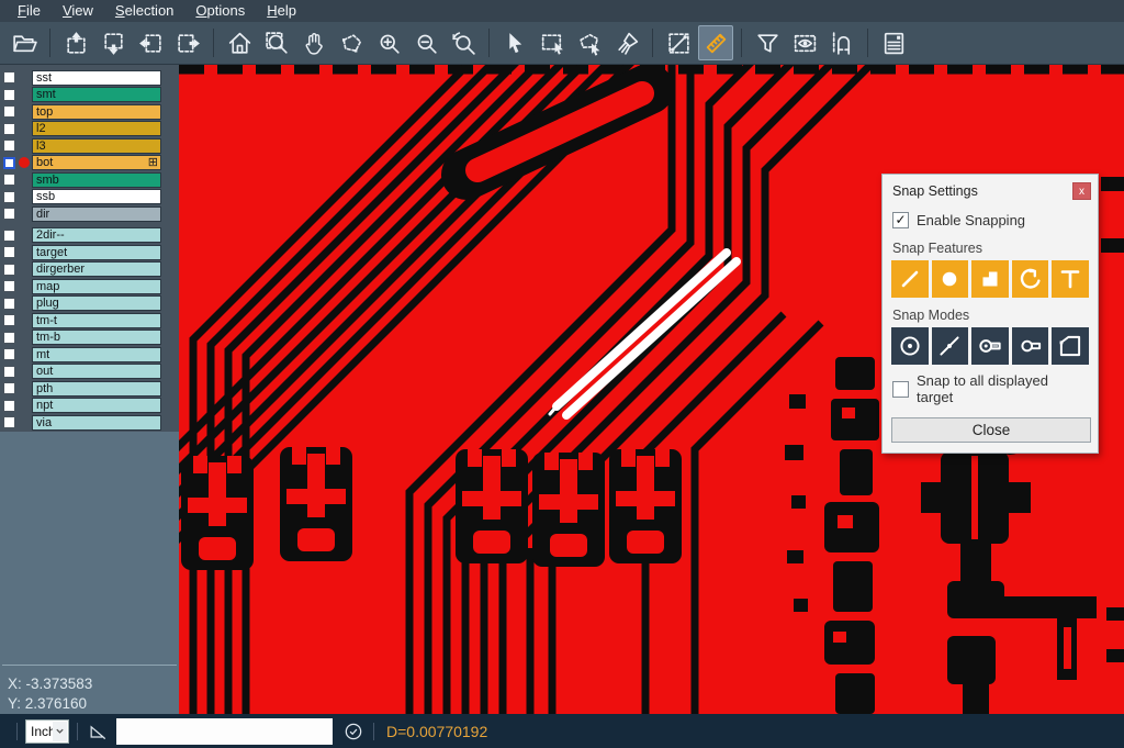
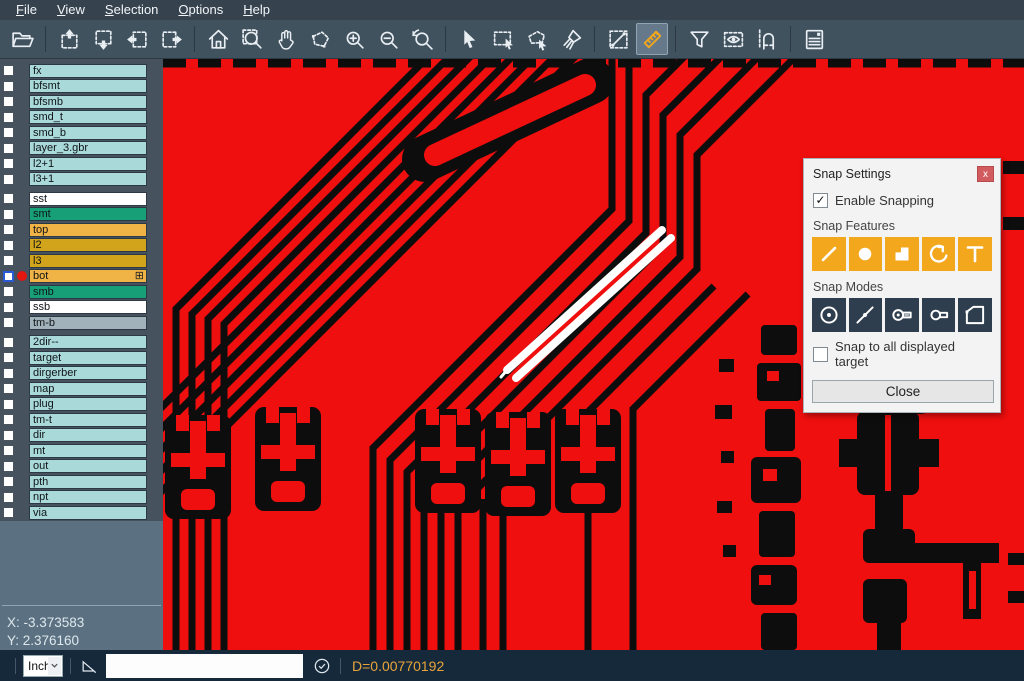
  File
  View
  Selection
  Options
  Help
+ fx
+ bfsmt
+ bfsmb
+ smd_t
+ smd_b
+ layer_3.gbr
+ l2+1
+ l3+1
  sst
  smt
  top
  l2
  l3
  bot
  ⊞
  smb
  ssb
- dir
+ tm-b
  2dir--
  target
  dirgerber
  map
  plug
  tm-t
- tm-b
+ dir
  mt
  out
  pth
  npt
  via
  X: -3.373583
  Y: 2.376160
  Snap Settings
  x
  ✓
  Enable Snapping
  Snap Features
  Snap Modes
  Snap to all displayed target
  Close
  Inc
  D=0.00770192
